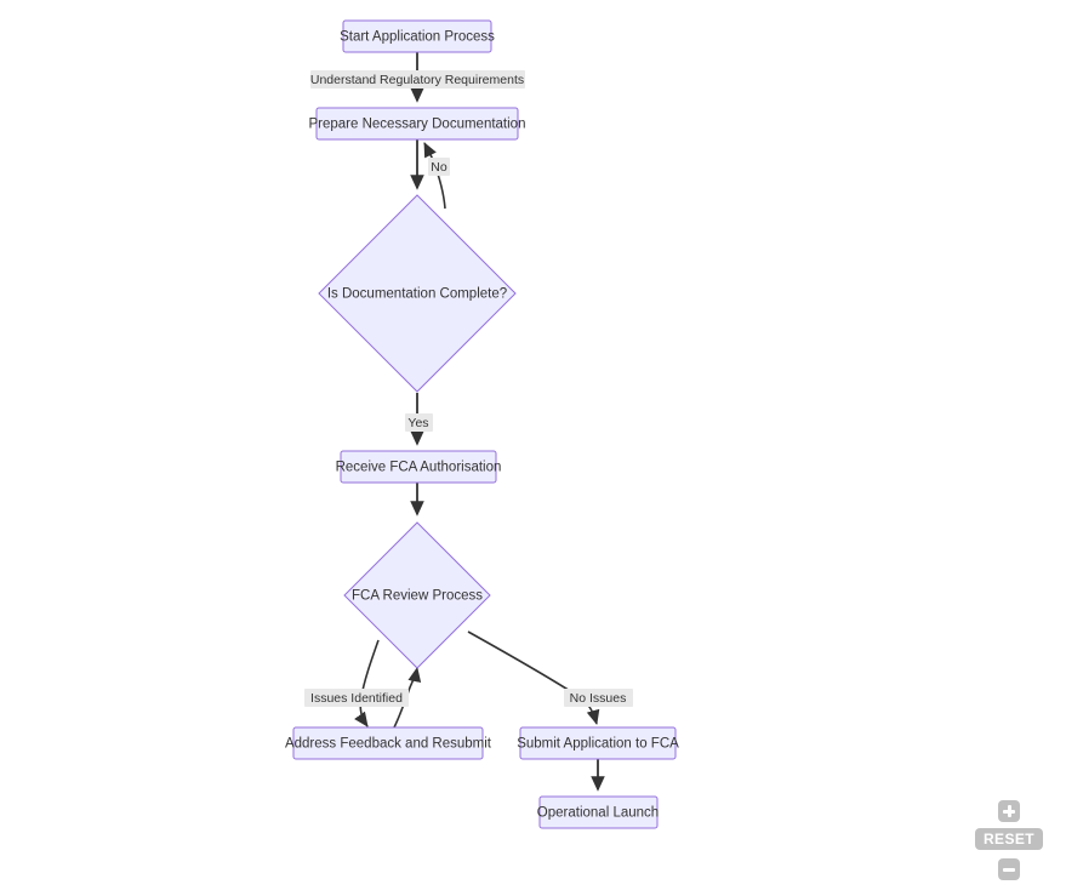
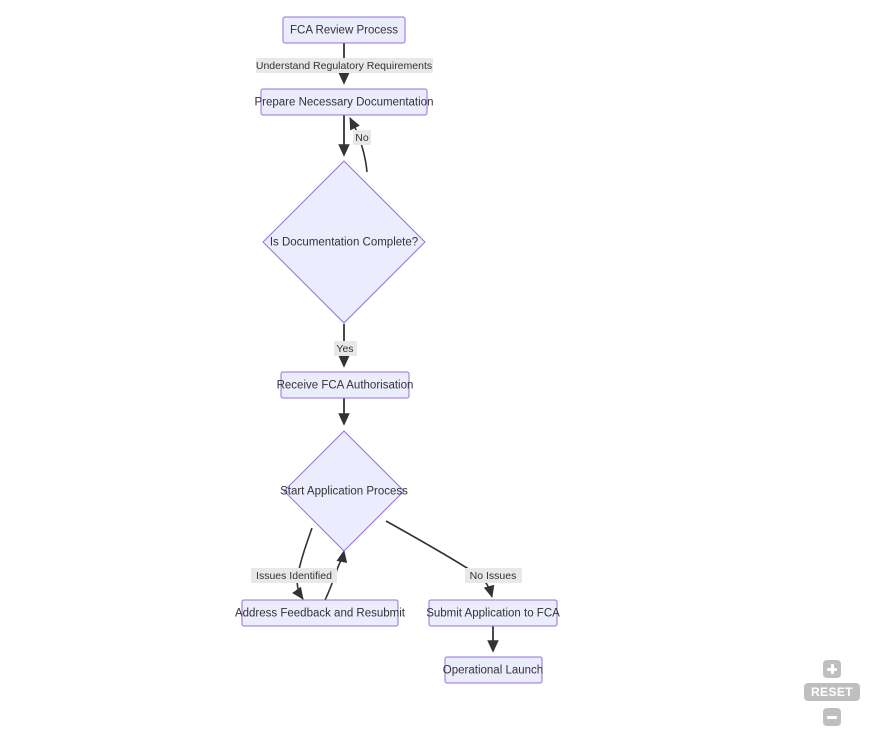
- Start Application Process
+ FCA Review Process
  Prepare Necessary Documentation
  Is Documentation Complete?
  Receive FCA Authorisation
- FCA Review Process
+ Start Application Process
  Address Feedback and Resubmit
  Submit Application to FCA
  Operational Launch
  Understand Regulatory Requirements
  No
  Yes
  Issues Identified
  No Issues
  RESET
